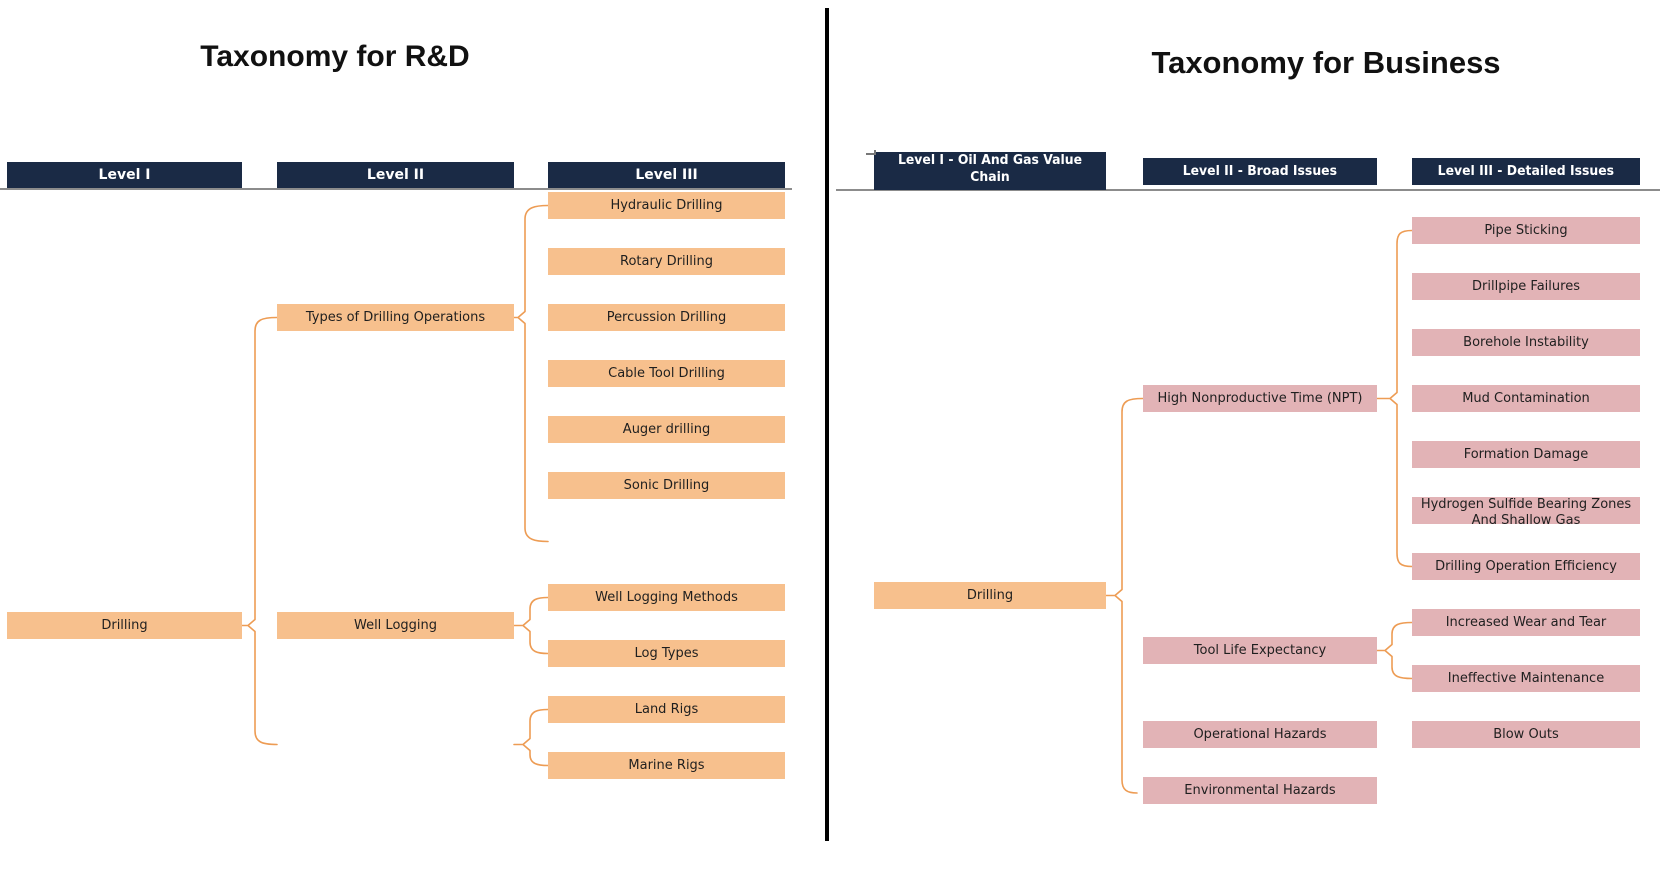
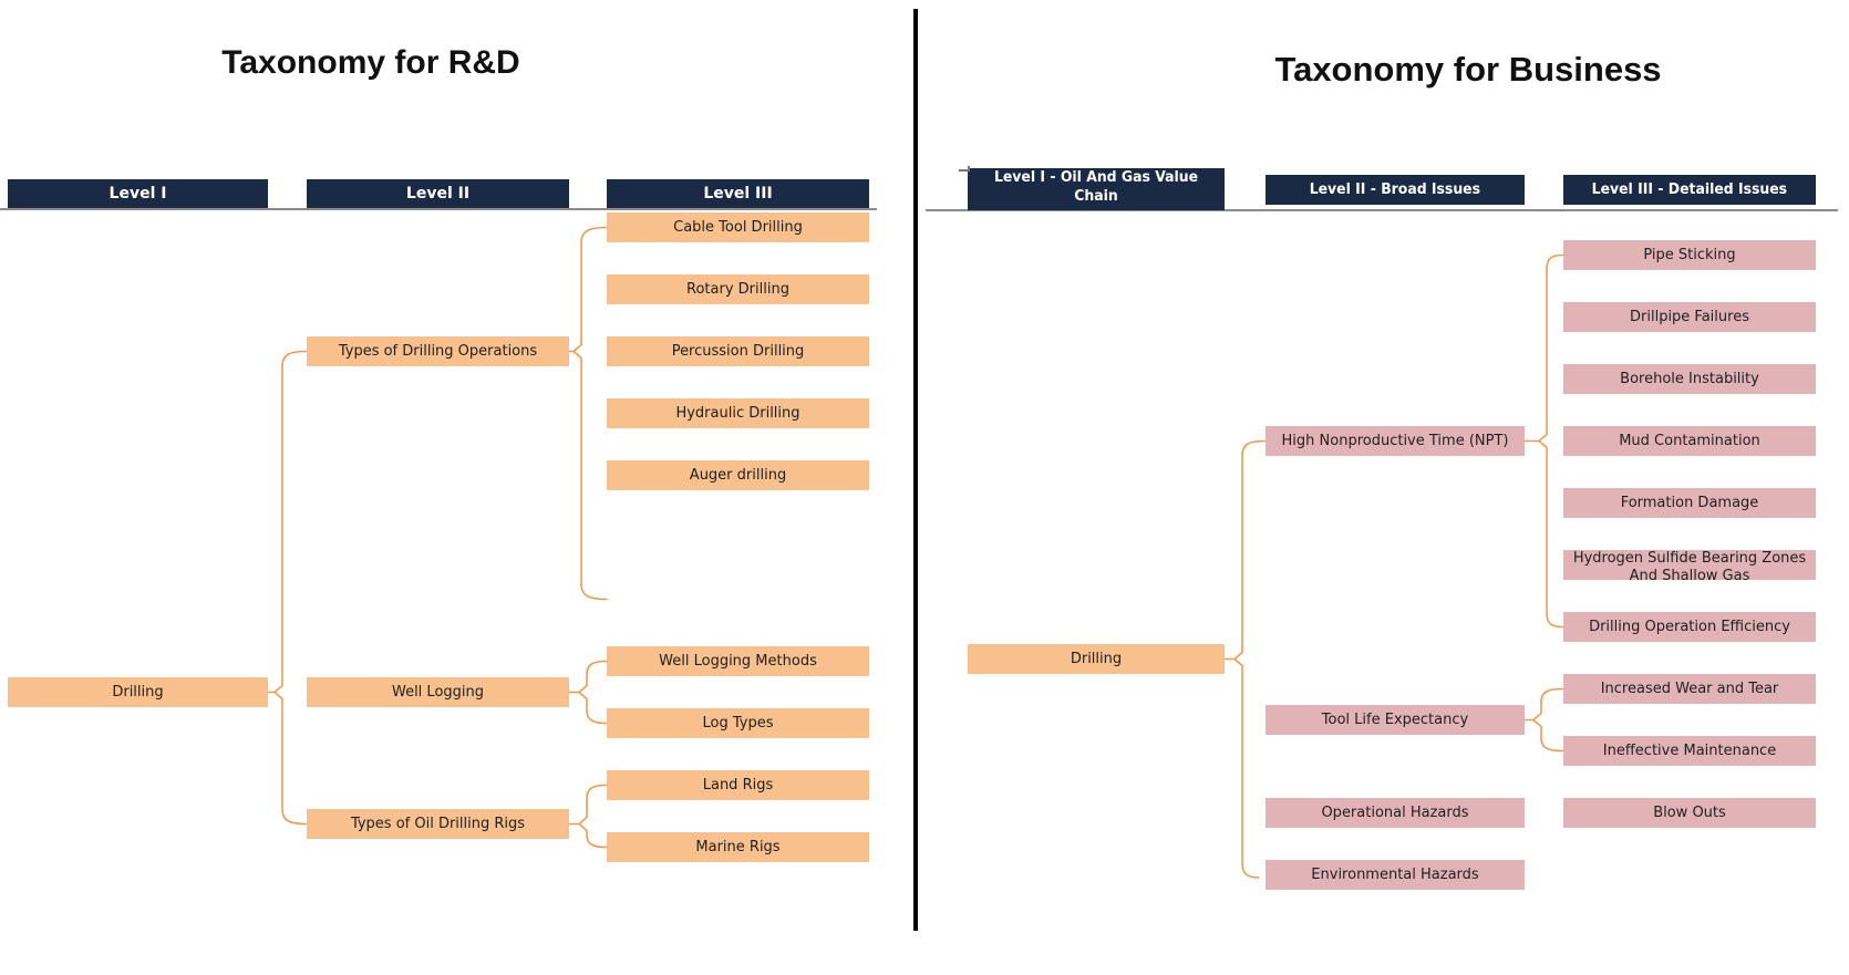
  Taxonomy for R&D
  Taxonomy for Business
  Level I
  Level II
  Level III
  Level I - Oil And Gas Value Chain
  Level II - Broad Issues
  Level III - Detailed Issues
  Drilling
  Types of Drilling Operations
  Well Logging
+ Types of Oil Drilling Rigs
- Hydraulic Drilling
+ Cable Tool Drilling
  Rotary Drilling
  Percussion Drilling
- Cable Tool Drilling
+ Hydraulic Drilling
  Auger drilling
- Sonic Drilling
  Well Logging Methods
  Log Types
  Land Rigs
  Marine Rigs
  Drilling
  High Nonproductive Time (NPT)
  Tool Life Expectancy
  Operational Hazards
  Environmental Hazards
  Pipe Sticking
  Drillpipe Failures
  Borehole Instability
  Mud Contamination
  Formation Damage
  Hydrogen Sulfide Bearing Zones And Shallow Gas
  Drilling Operation Efficiency
  Increased Wear and Tear
  Ineffective Maintenance
  Blow Outs
